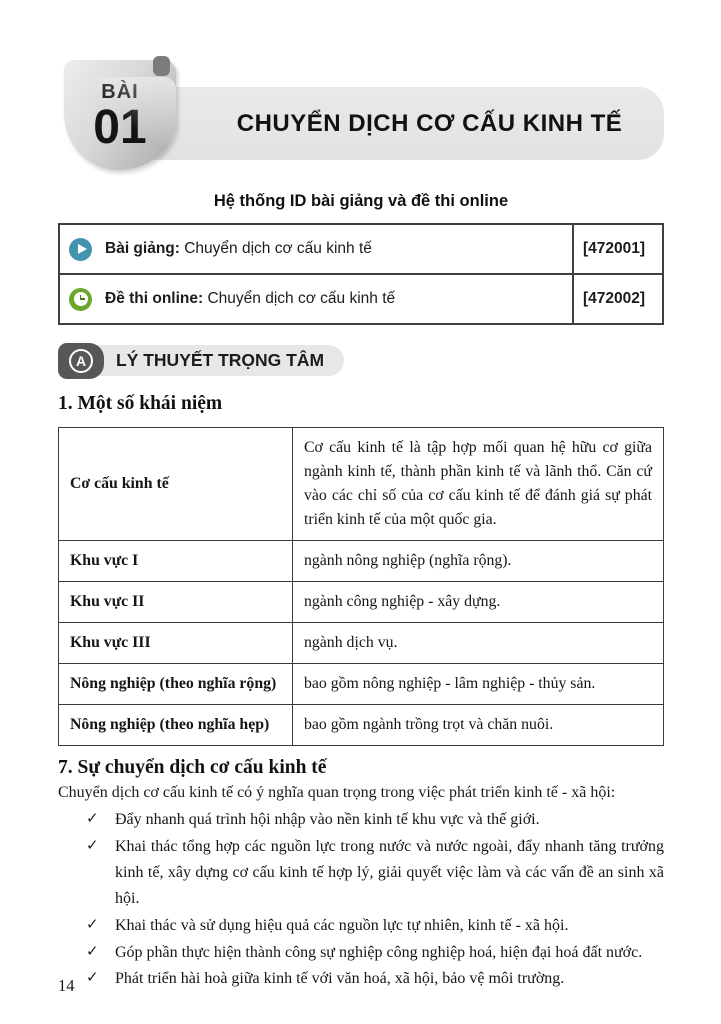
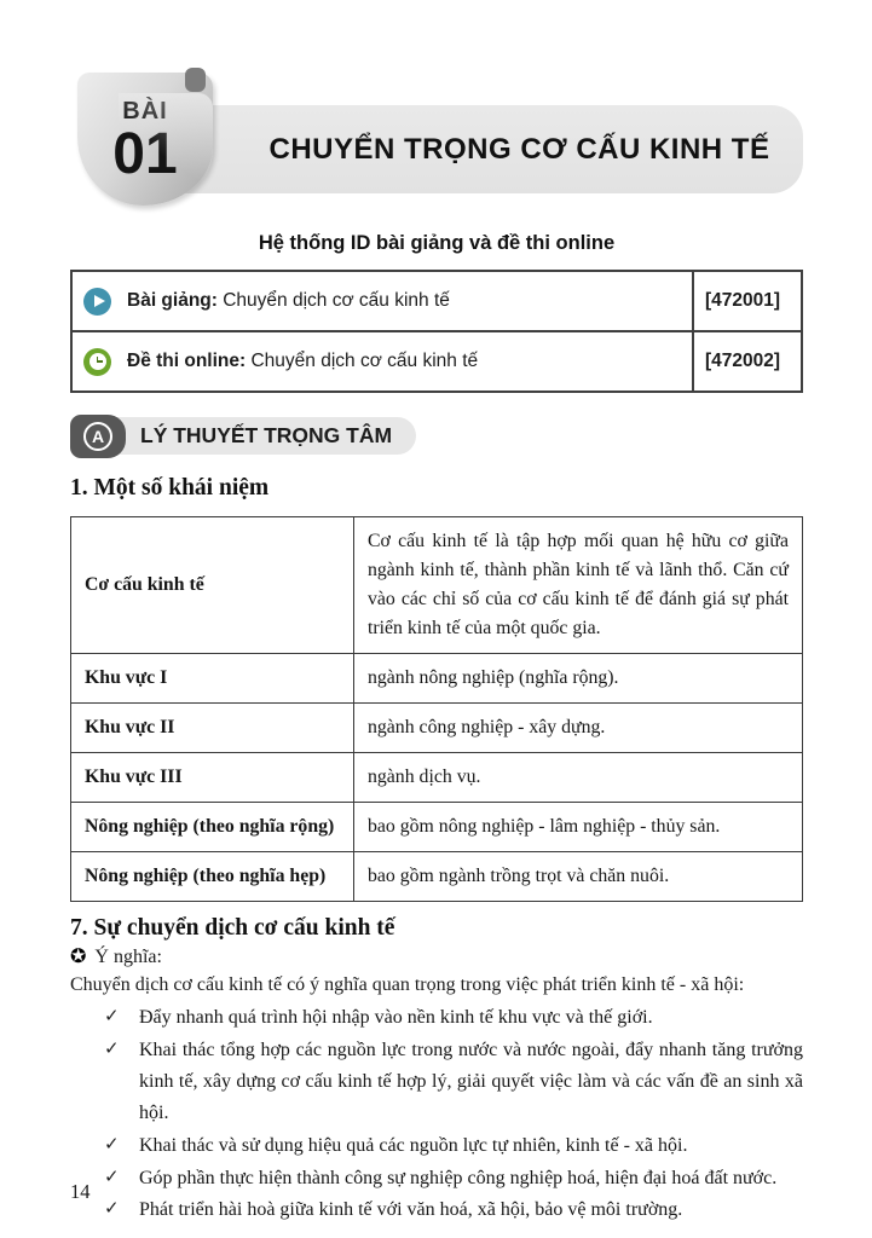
- CHUYỂN DỊCH CƠ CẤU KINH TẾ
+ CHUYỂN TRỌNG CƠ CẤU KINH TẾ
  Hệ thống ID bài giảng và đề thi online
  Bài giảng: Chuyển dịch cơ cấu kinh tế	[472001]
  Đề thi online: Chuyển dịch cơ cấu kinh tế	[472002]
  A
  LÝ THUYẾT TRỌNG TÂM
  1. Một số khái niệm
  Cơ cấu kinh tế	Cơ cấu kinh tế là tập hợp mối quan hệ hữu cơ giữa ngành kinh tế, thành phần kinh tế và lãnh thổ. Căn cứ vào các chỉ số của cơ cấu kinh tế để đánh giá sự phát triển kinh tế của một quốc gia.
  Khu vực I	ngành nông nghiệp (nghĩa rộng).
  Khu vực II	ngành công nghiệp - xây dựng.
  Khu vực III	ngành dịch vụ.
  Nông nghiệp (theo nghĩa rộng)	bao gồm nông nghiệp - lâm nghiệp - thủy sản.
  Nông nghiệp (theo nghĩa hẹp)	bao gồm ngành trồng trọt và chăn nuôi.
  7. Sự chuyển dịch cơ cấu kinh tế
+ ✪
+ Ý nghĩa:
  Chuyển dịch cơ cấu kinh tế có ý nghĩa quan trọng trong việc phát triển kinh tế - xã hội:
  ✓
  Đẩy nhanh quá trình hội nhập vào nền kinh tế khu vực và thế giới.
  ✓
  Khai thác tổng hợp các nguồn lực trong nước và nước ngoài, đẩy nhanh tăng trưởng kinh tế, xây dựng cơ cấu kinh tế hợp lý, giải quyết việc làm và các vấn đề an sinh xã hội.
  ✓
  Khai thác và sử dụng hiệu quả các nguồn lực tự nhiên, kinh tế - xã hội.
  ✓
  Góp phần thực hiện thành công sự nghiệp công nghiệp hoá, hiện đại hoá đất nước.
  ✓
  Phát triển hài hoà giữa kinh tế với văn hoá, xã hội, bảo vệ môi trường.
  14
